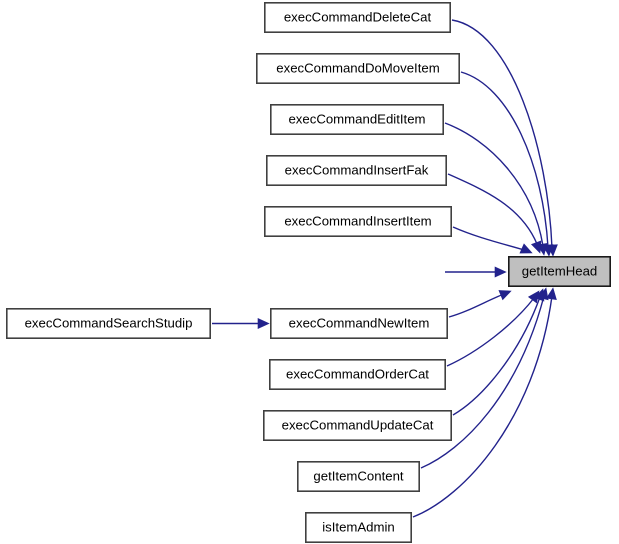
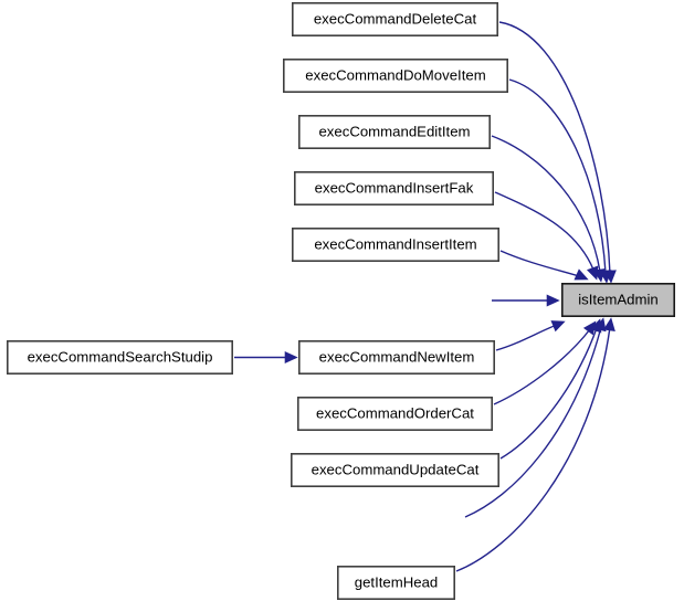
  execCommandDeleteCat
  execCommandDoMoveItem
  execCommandEditItem
  execCommandInsertFak
  execCommandInsertItem
  execCommandNewItem
  execCommandOrderCat
  execCommandUpdateCat
- getItemContent
- isItemAdmin
+ getItemHead
  execCommandSearchStudip
- getItemHead
+ isItemAdmin
